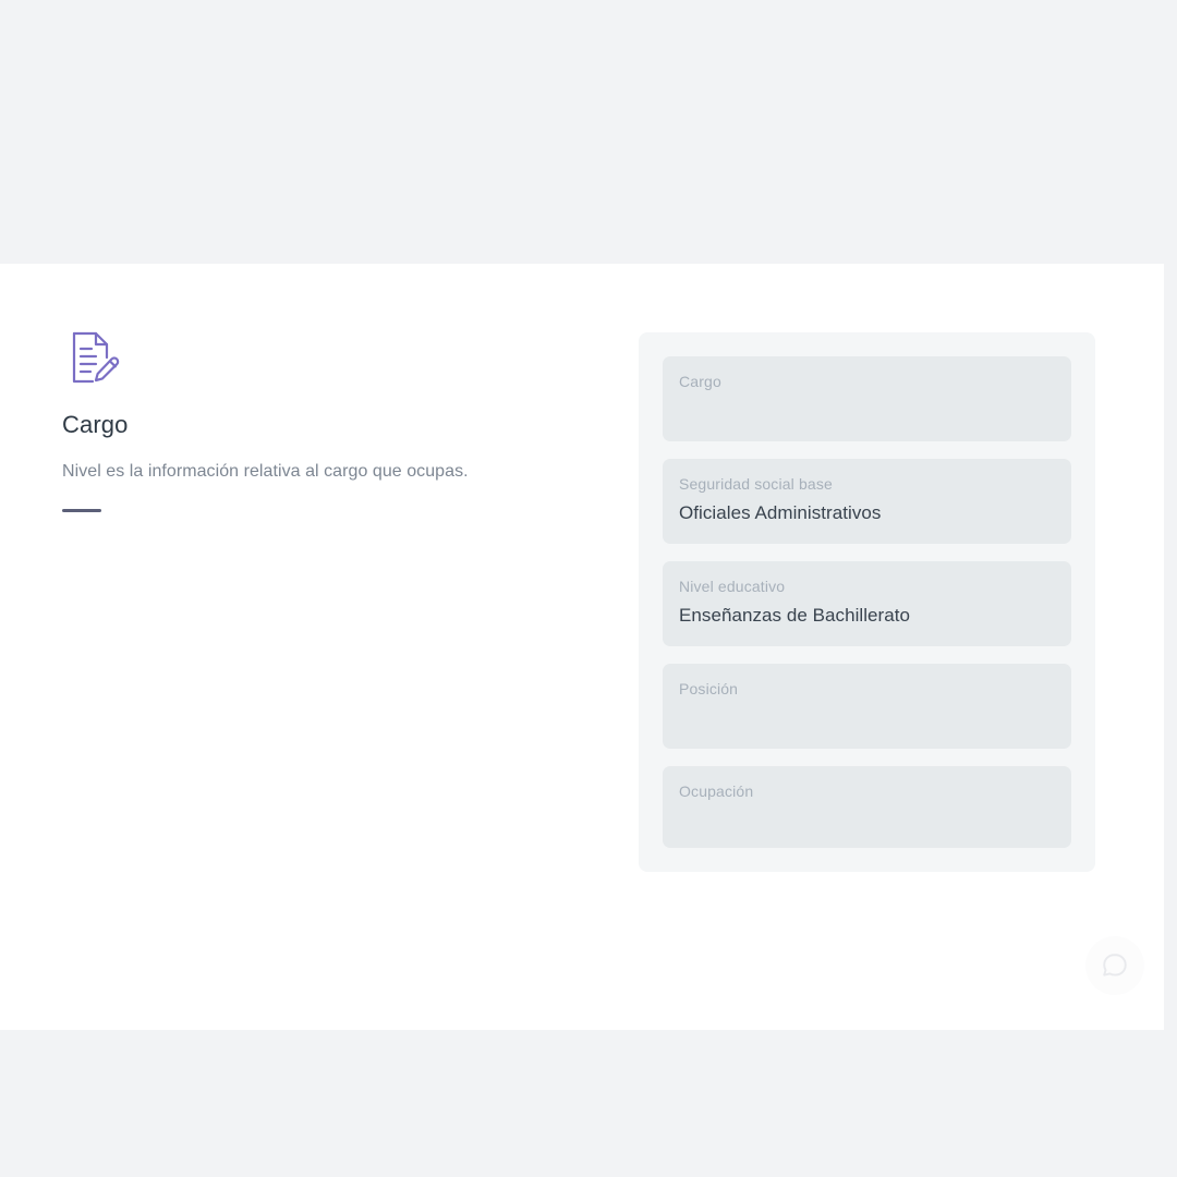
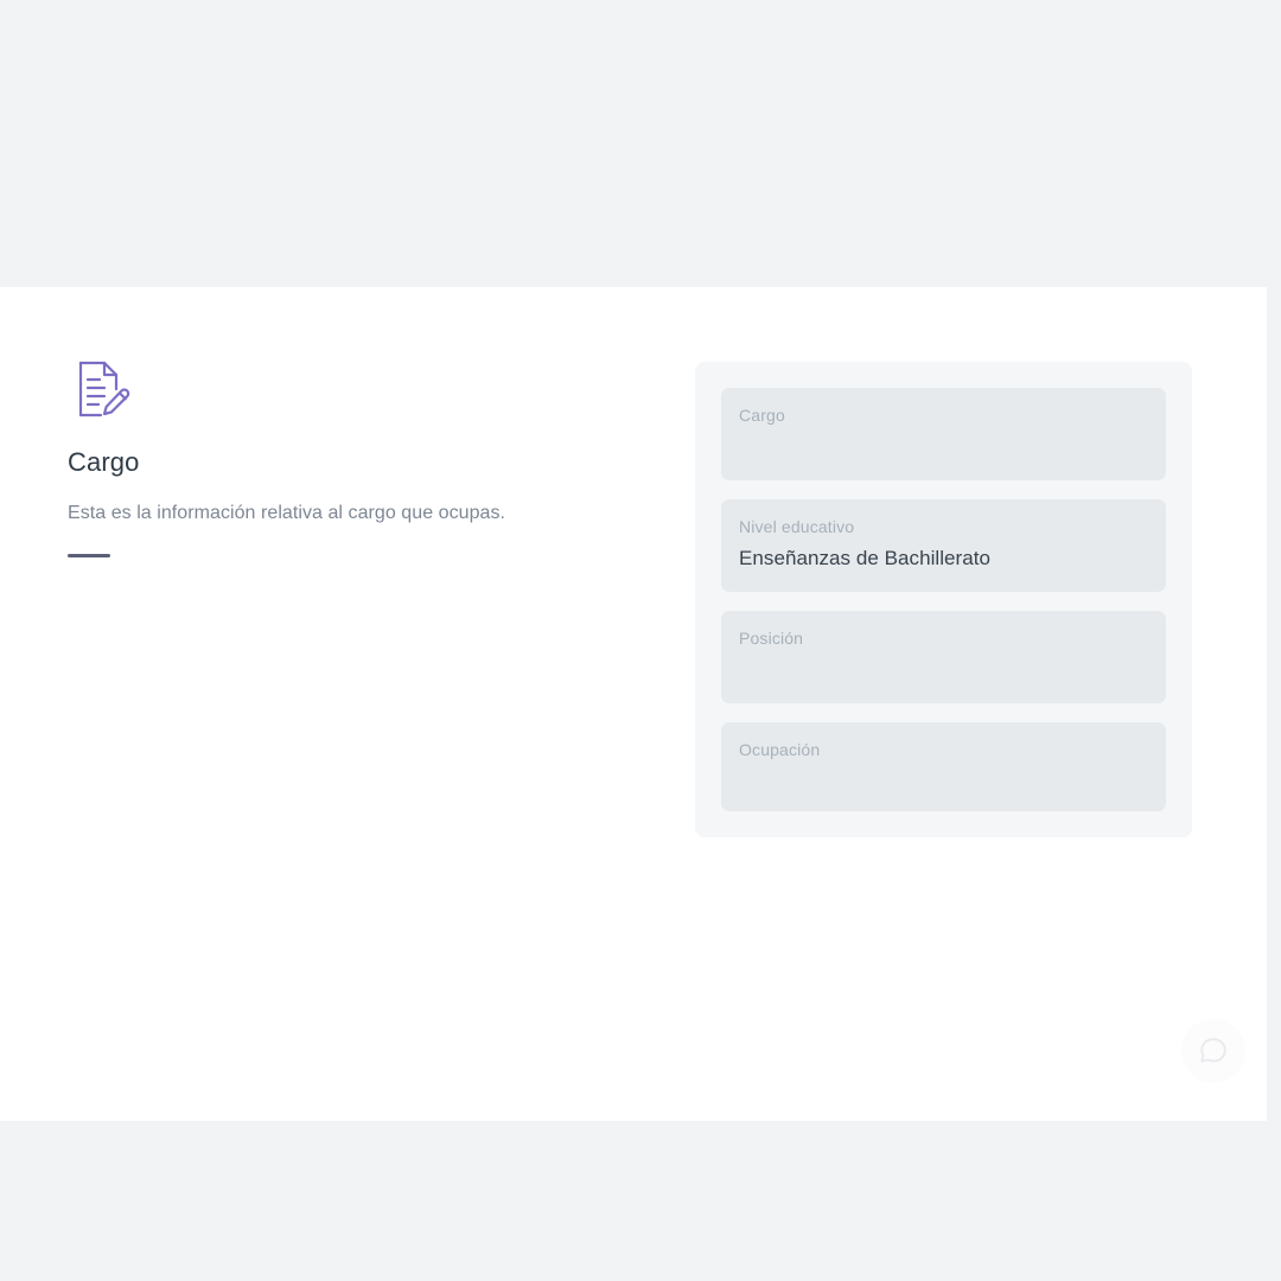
  Cargo
- Nivel es la información relativa al cargo que ocupas.
+ Esta es la información relativa al cargo que ocupas.
  Cargo
- Seguridad social base
- Oficiales Administrativos
  Nivel educativo
  Enseñanzas de Bachillerato
  Posición
  Ocupación
